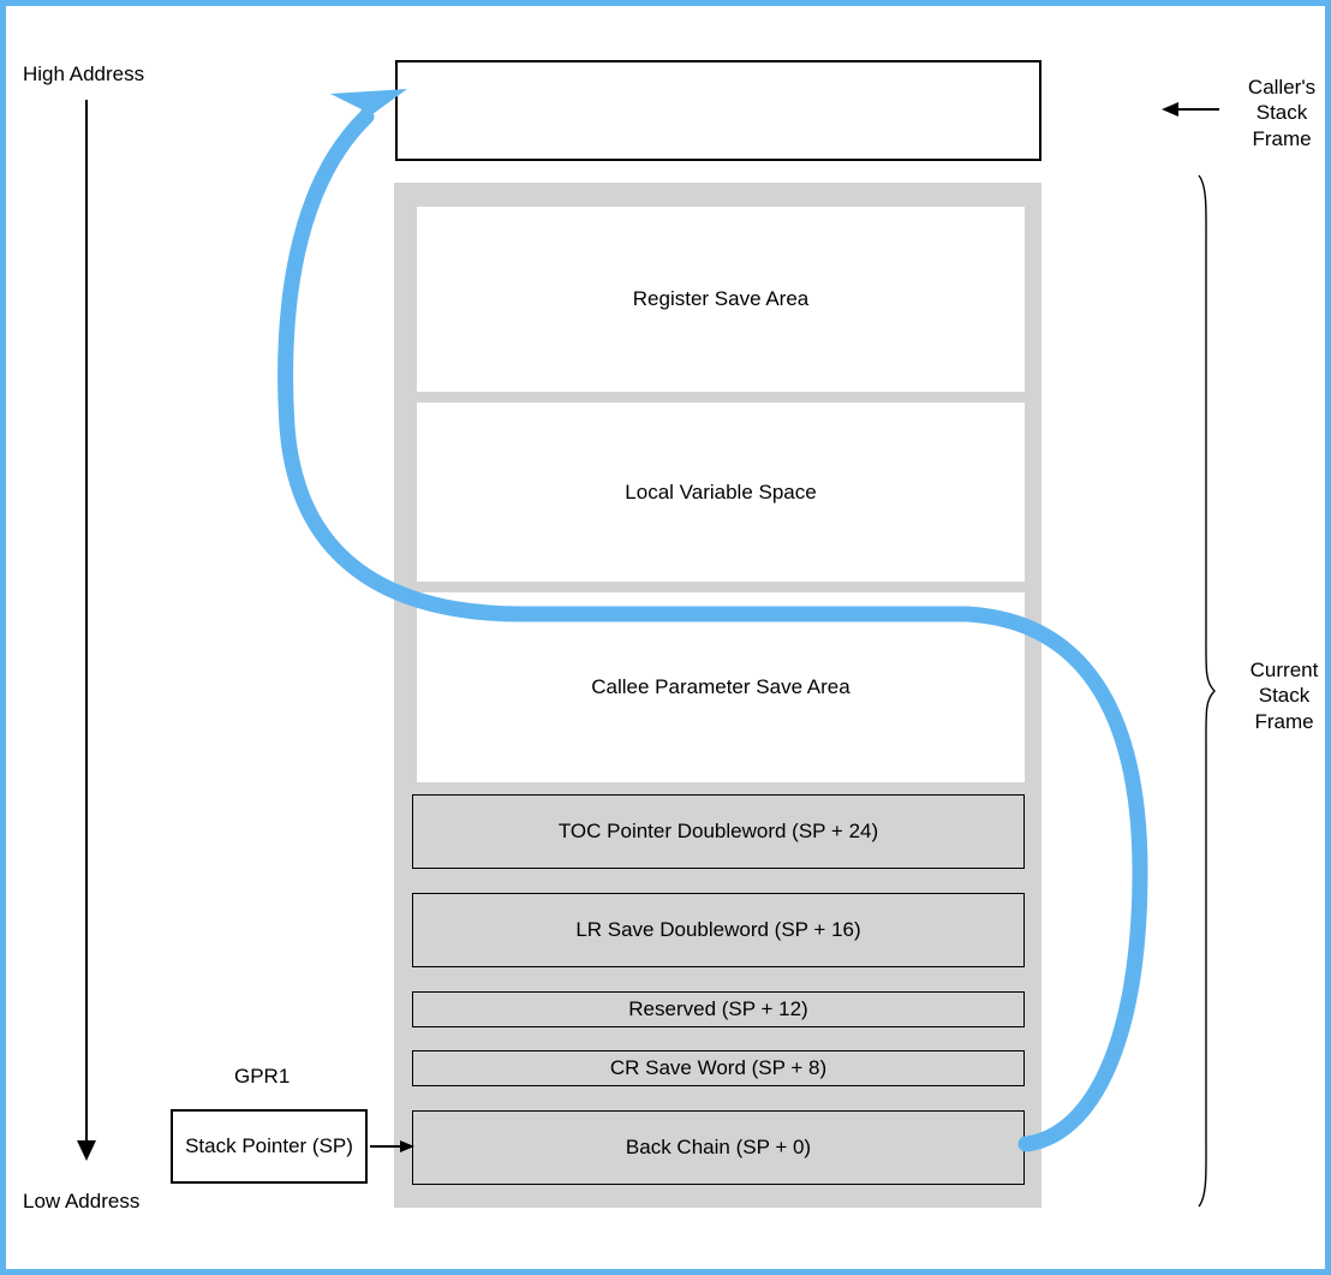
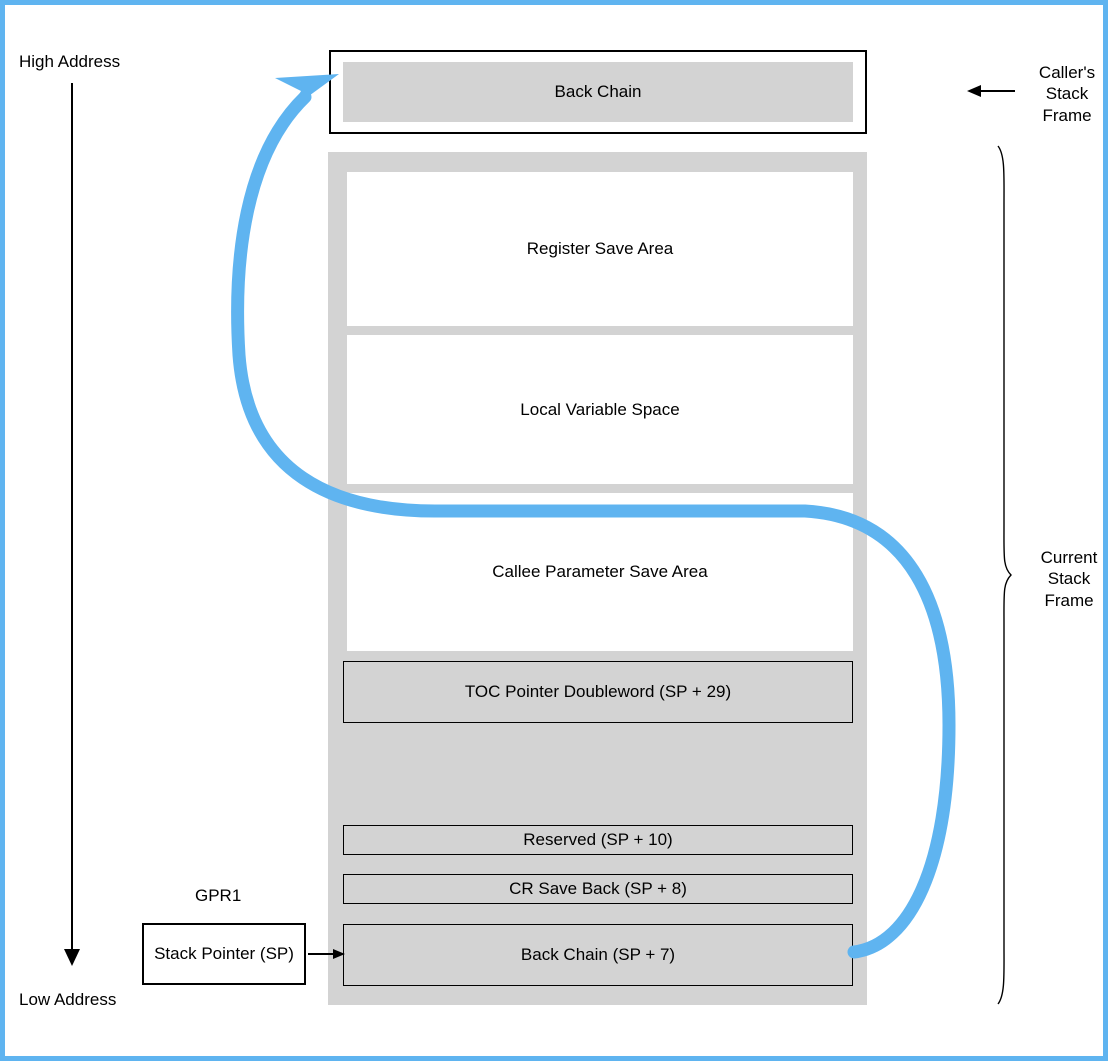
  High Address
  Low Address
+ Back Chain
  Register Save Area
  Local Variable Space
  Callee Parameter Save Area
- TOC Pointer Doubleword (SP + 24)
+ TOC Pointer Doubleword (SP + 29)
- LR Save Doubleword (SP + 16)
- Reserved (SP + 12)
+ Reserved (SP + 10)
- CR Save Word (SP + 8)
+ CR Save Back (SP + 8)
- Back Chain (SP + 0)
+ Back Chain (SP + 7)
  GPR1
  Stack Pointer (SP)
  Caller's
  Stack
  Frame
  Current
  Stack
  Frame
